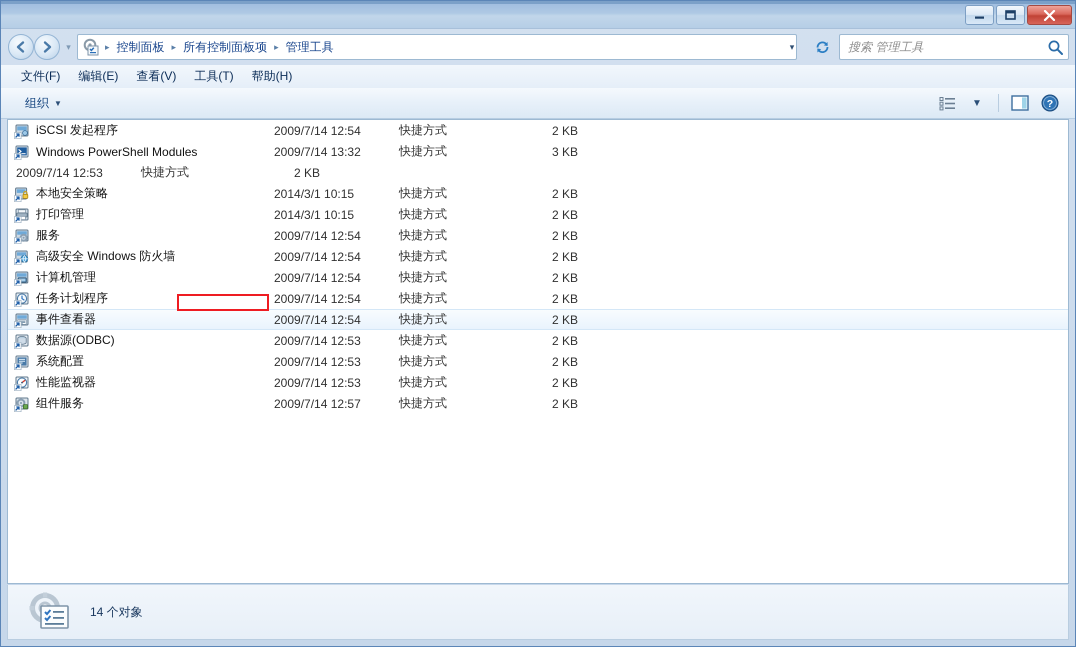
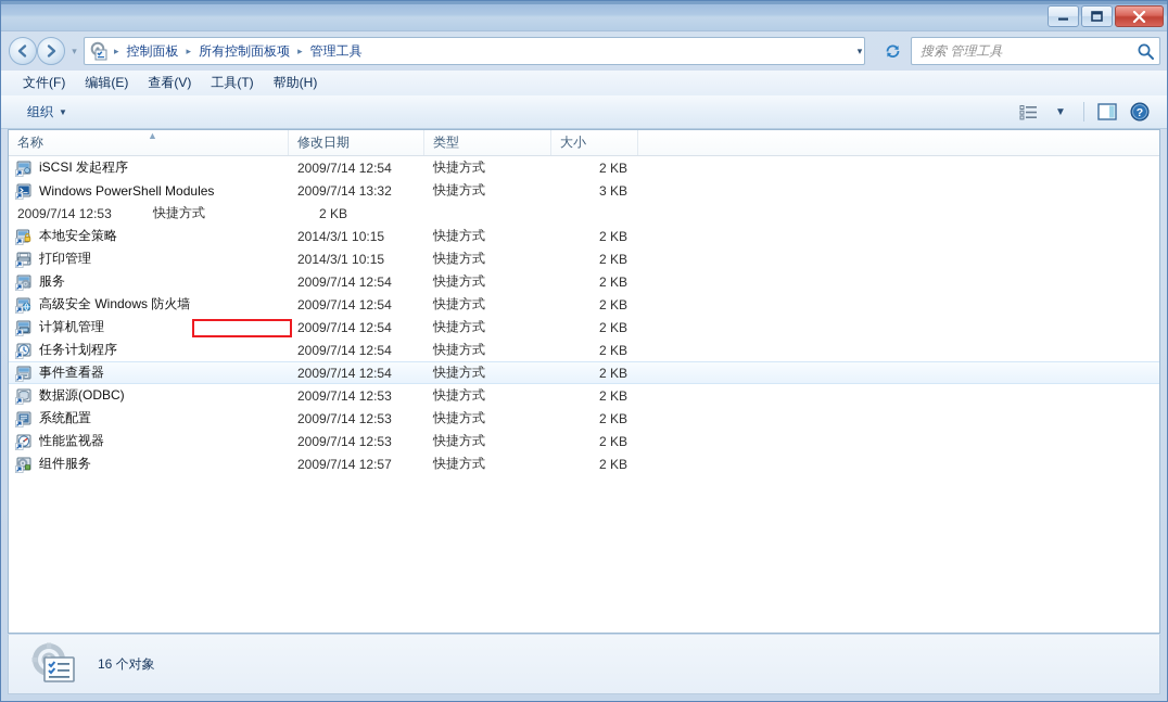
  ▾
  ▸
  控制面板
  ▸
  所有控制面板项
  ▸
  管理工具
  ▾
  搜索 管理工具
  文件(F)
  编辑(E)
  查看(V)
  工具(T)
  帮助(H)
  组织
  ▼
  ▼
  ?
+ 名称
+ ▲
+ 修改日期
+ 类型
+ 大小
  iSCSI 发起程序
  2009/7/14 12:54
  快捷方式
  2 KB
  Windows PowerShell Modules
  2009/7/14 13:32
  快捷方式
  3 KB
  2009/7/14 12:53
  快捷方式
  2 KB
  本地安全策略
  2014/3/1 10:15
  快捷方式
  2 KB
  打印管理
  2014/3/1 10:15
  快捷方式
  2 KB
  服务
  2009/7/14 12:54
  快捷方式
  2 KB
  高级安全 Windows 防火墙
  2009/7/14 12:54
  快捷方式
  2 KB
  计算机管理
  2009/7/14 12:54
  快捷方式
  2 KB
  任务计划程序
  2009/7/14 12:54
  快捷方式
  2 KB
  事件查看器
  2009/7/14 12:54
  快捷方式
  2 KB
  数据源(ODBC)
  2009/7/14 12:53
  快捷方式
  2 KB
  系统配置
  2009/7/14 12:53
  快捷方式
  2 KB
  性能监视器
  2009/7/14 12:53
  快捷方式
  2 KB
  组件服务
  2009/7/14 12:57
  快捷方式
  2 KB
- 14 个对象
+ 16 个对象
